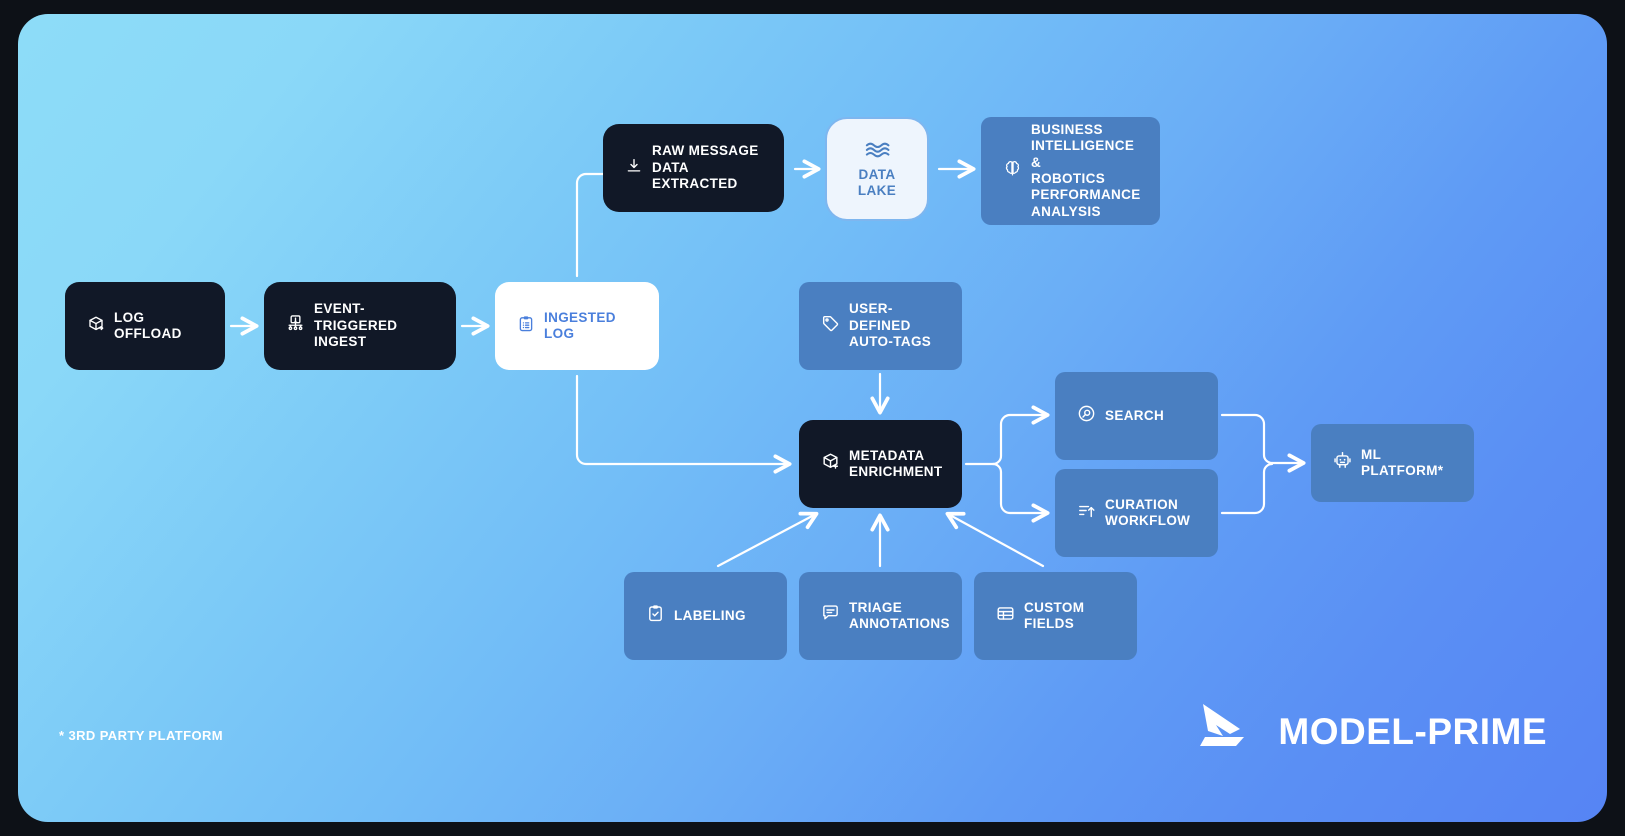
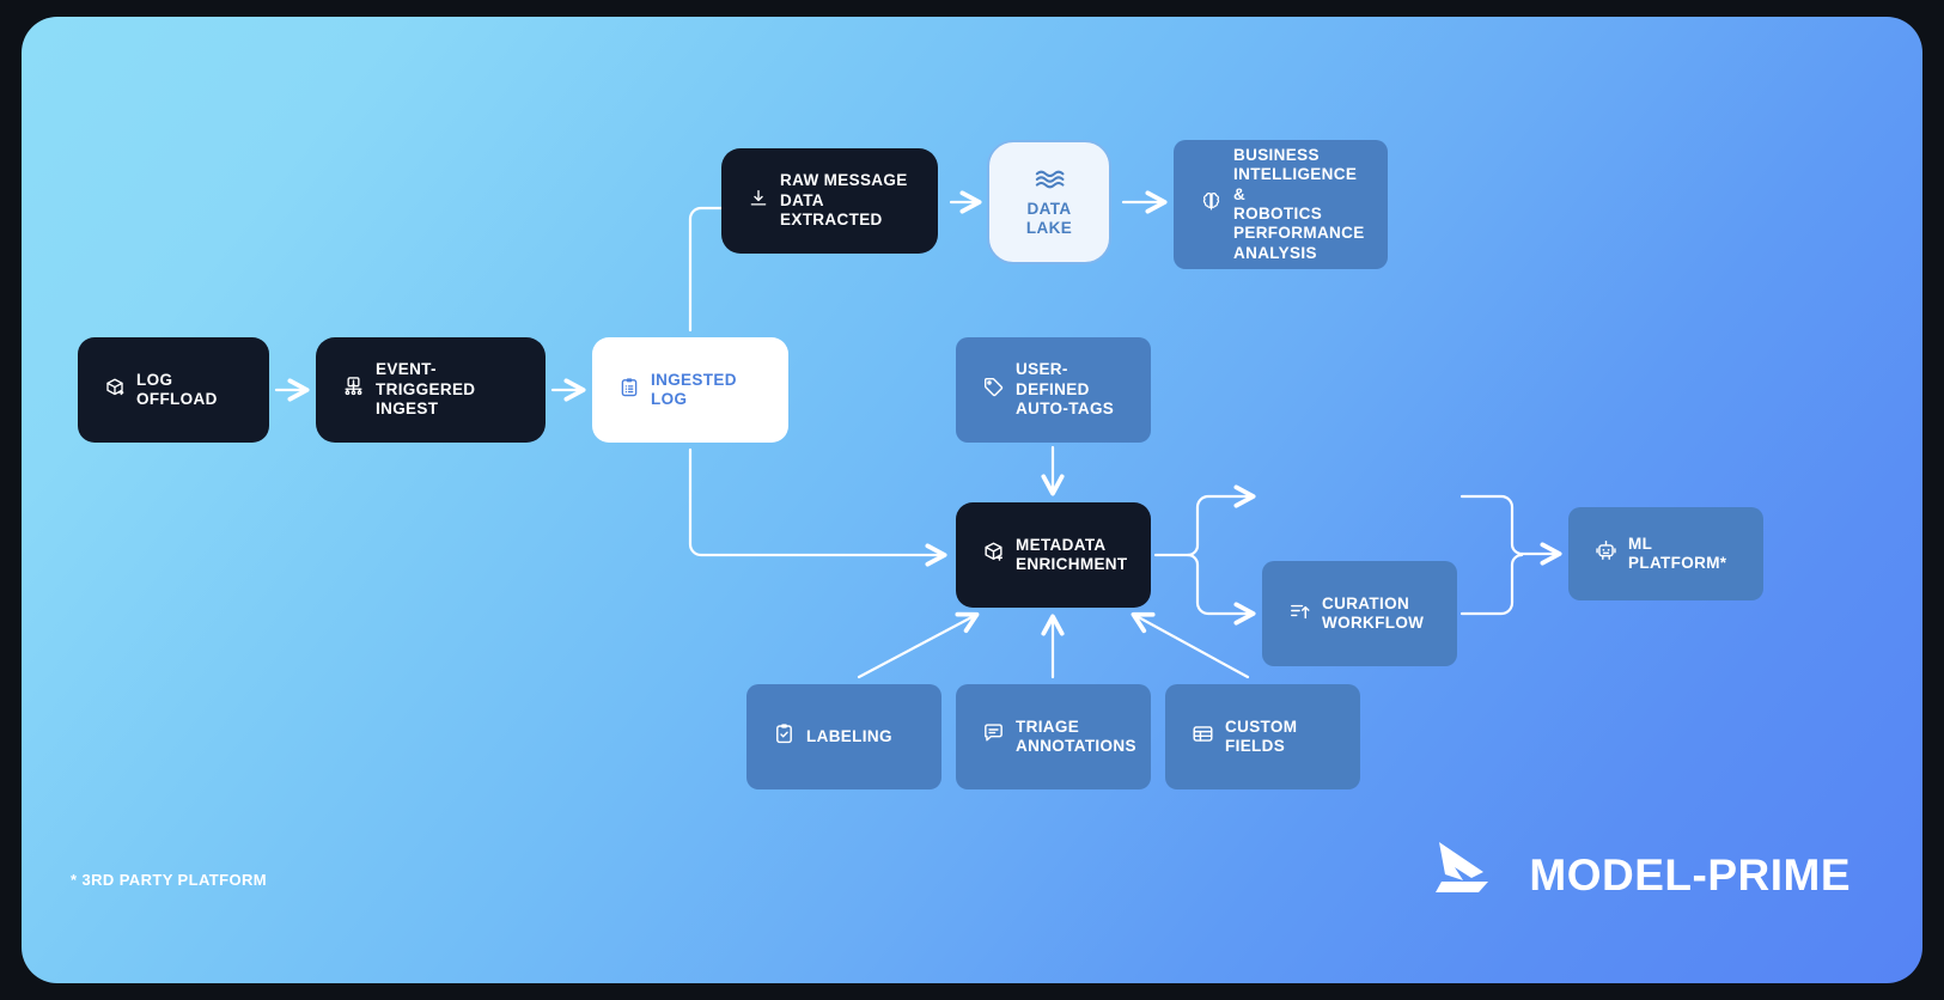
  LOG OFFLOAD
  EVENT-TRIGGERED
  INGEST
  INGESTED LOG
  RAW MESSAGE
  DATA EXTRACTED
  DATA
  LAKE
  BUSINESS
  INTELLIGENCE &
  ROBOTICS
  PERFORMANCE
  ANALYSIS
  USER-DEFINED
  AUTO-TAGS
  METADATA
  ENRICHMENT
- SEARCH
  CURATION
  WORKFLOW
  ML PLATFORM*
  LABELING
  TRIAGE
  ANNOTATIONS
  CUSTOM
  FIELDS
  * 3RD PARTY PLATFORM
  MODEL-PRIME
